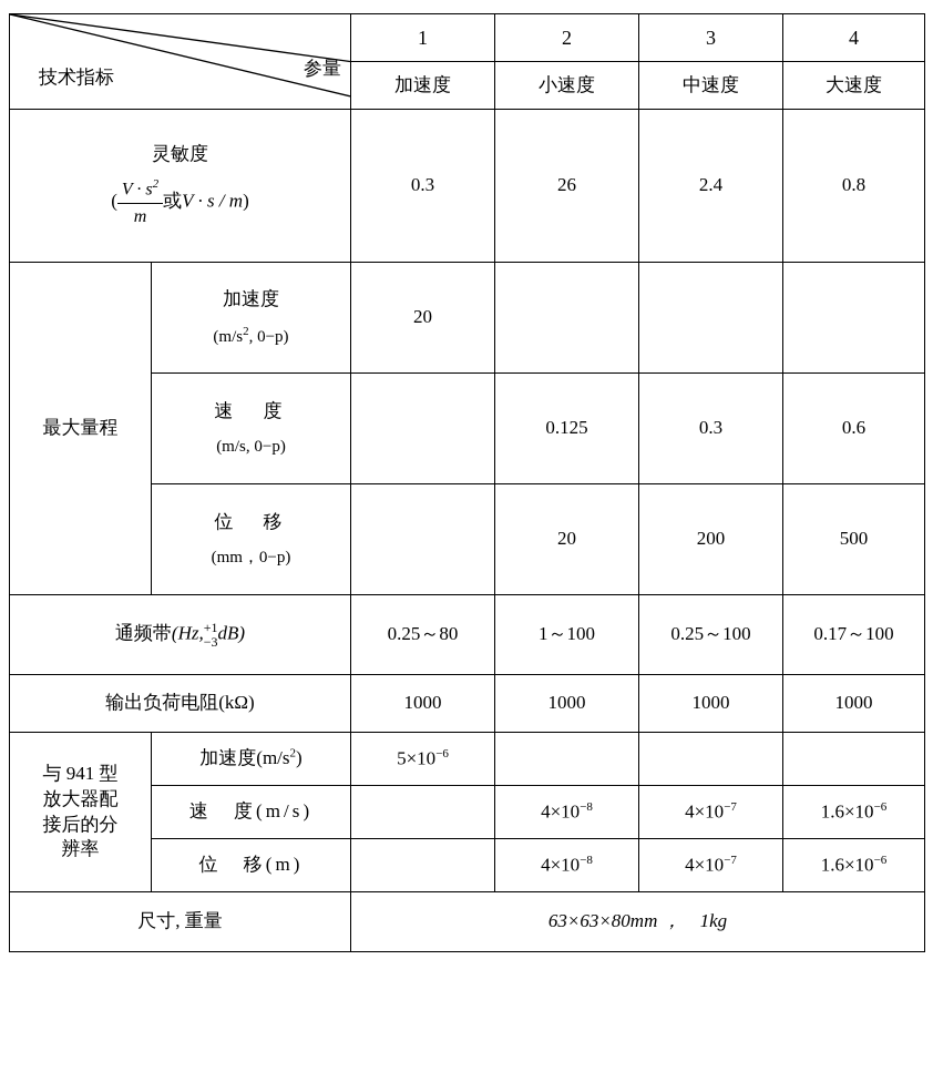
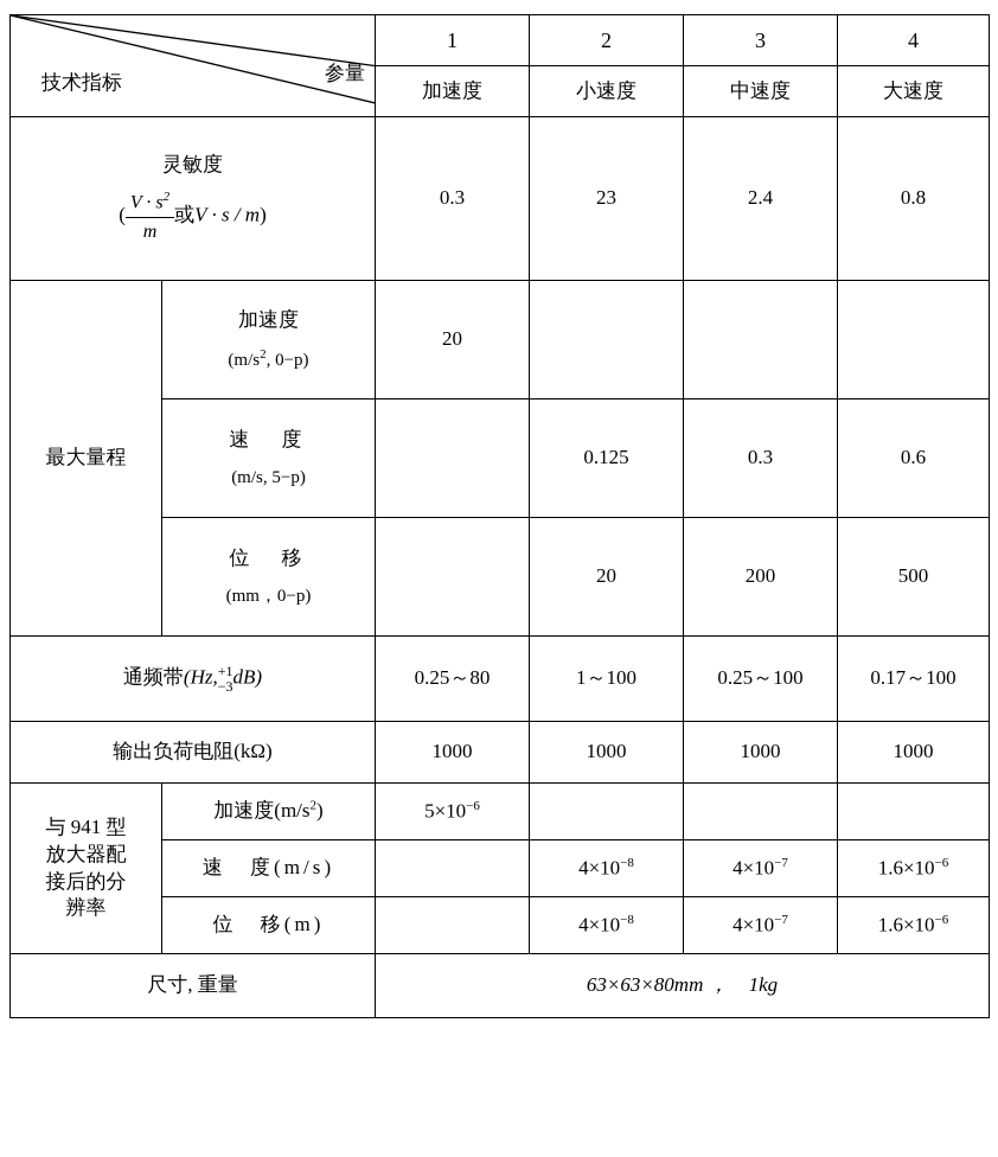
  技术指标 参量	1	2	3	4
  加速度	小速度	中速度	大速度
- 灵敏度 (V · s2m或V · s / m)	0.3	26	2.4	0.8
+ 灵敏度 (V · s2m或V · s / m)	0.3	23	2.4	0.8
  最大量程	加速度 (m/s2, 0−p)	20
- 速 度 (m/s, 0−p)		0.125	0.3	0.6
+ 速 度 (m/s, 5−p)		0.125	0.3	0.6
  位 移 (mm，0−p)		20	200	500
  通频带(Hz,+1−3dB)	0.25～80	1～100	0.25～100	0.17～100
  输出负荷电阻(kΩ)	1000	1000	1000	1000
  与 941 型 放大器配 接后的分 辨率	加速度(m/s2)	5×10−6
  速 度(m/s)		4×10−8	4×10−7	1.6×10−6
  位 移(m)		4×10−8	4×10−7	1.6×10−6
  尺寸, 重量	63×63×80mm ， 1kg
